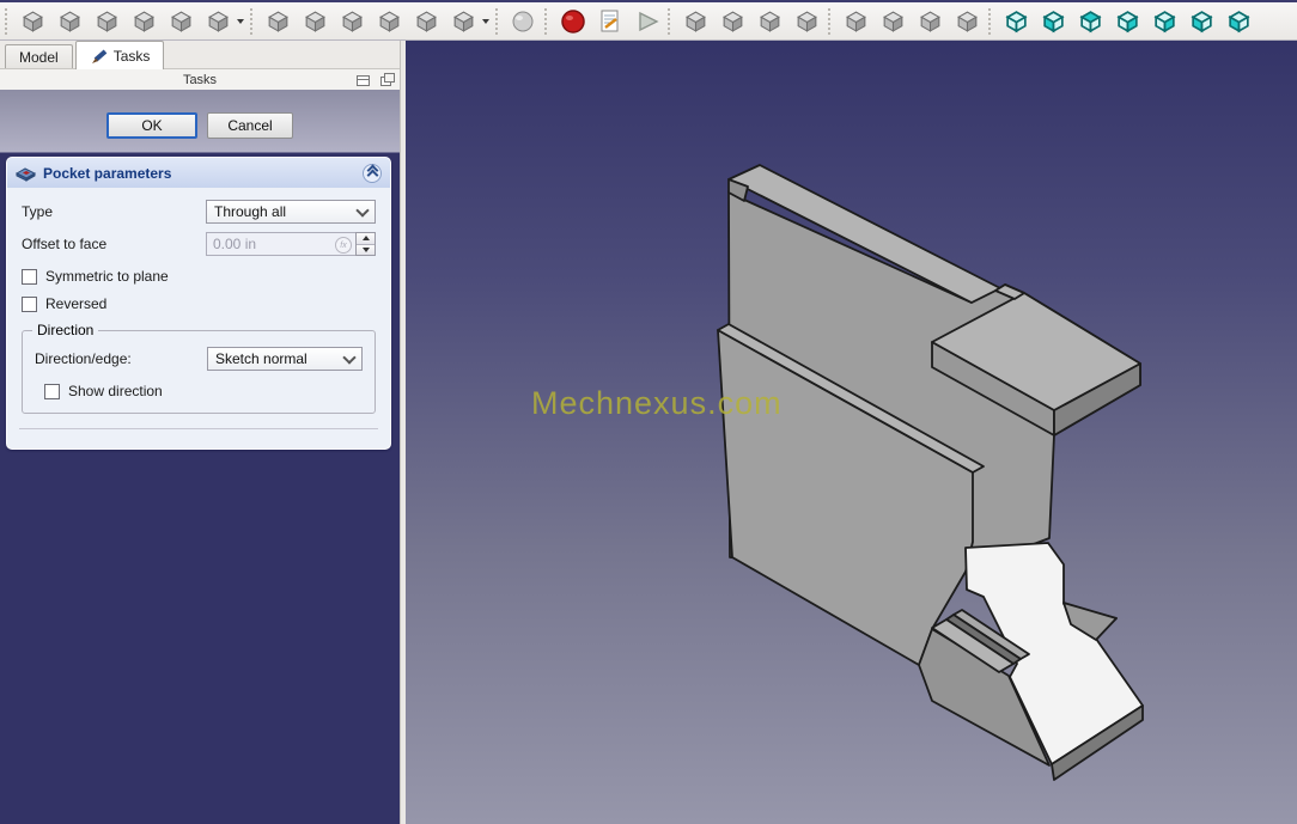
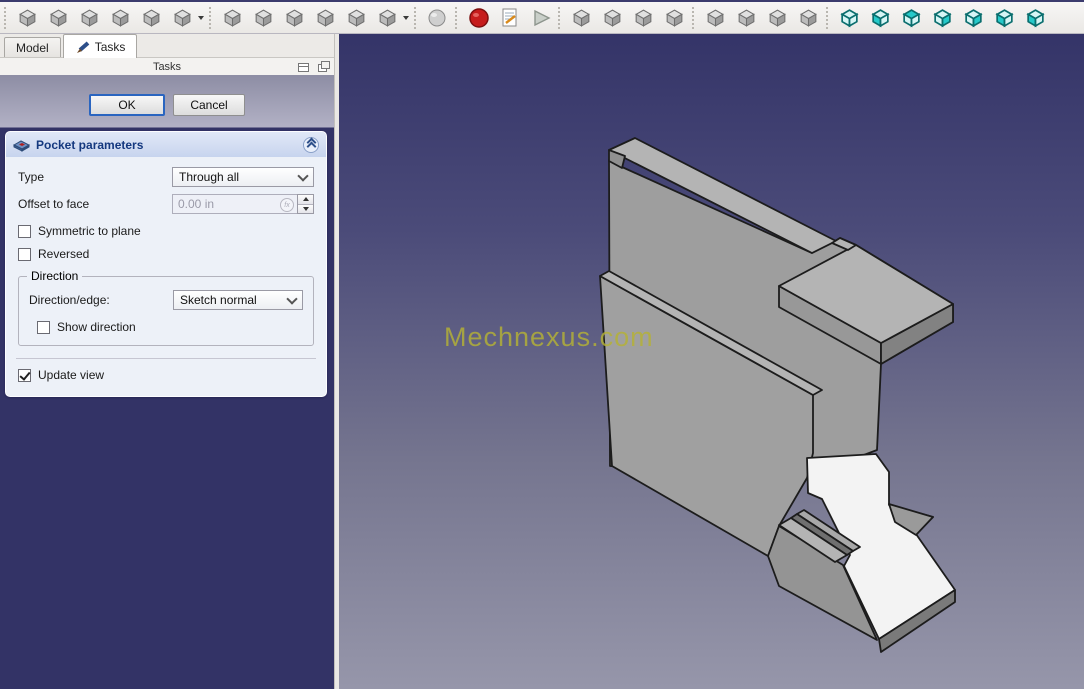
  Model
  Tasks
  Tasks
  OK
  Cancel
  Pocket parameters
  Type
  Through all
  Offset to face
  0.00 in
  Symmetric to plane
  Reversed
  Direction
  Direction/edge:
  Sketch normal
  Show direction
+ Update view
  Mechnexus.com
